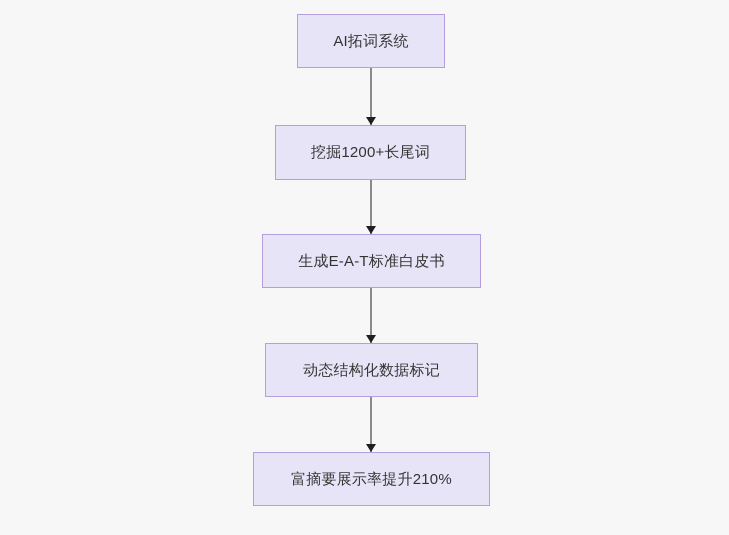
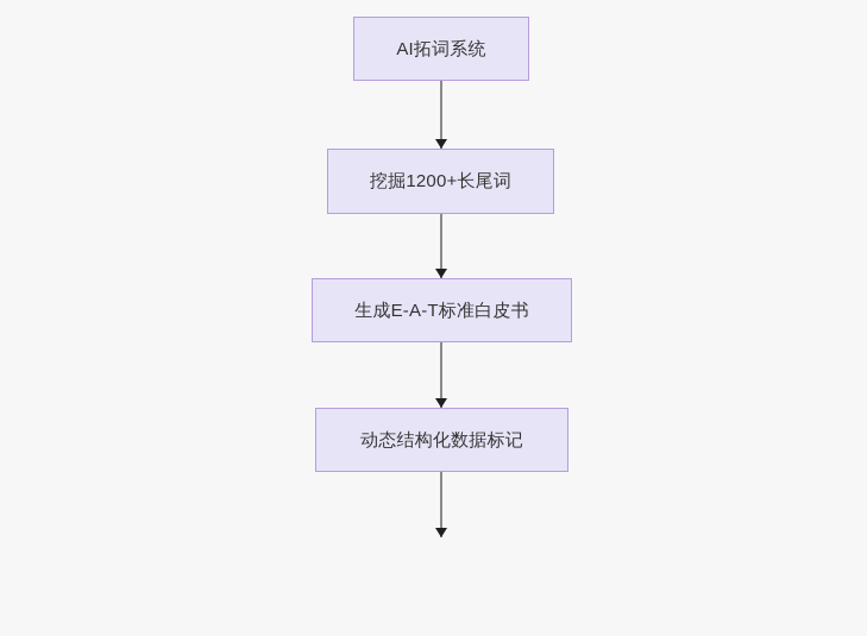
  AI拓词系统
  挖掘1200+长尾词
  生成E-A-T标准白皮书
  动态结构化数据标记
- 富摘要展示率提升210%
